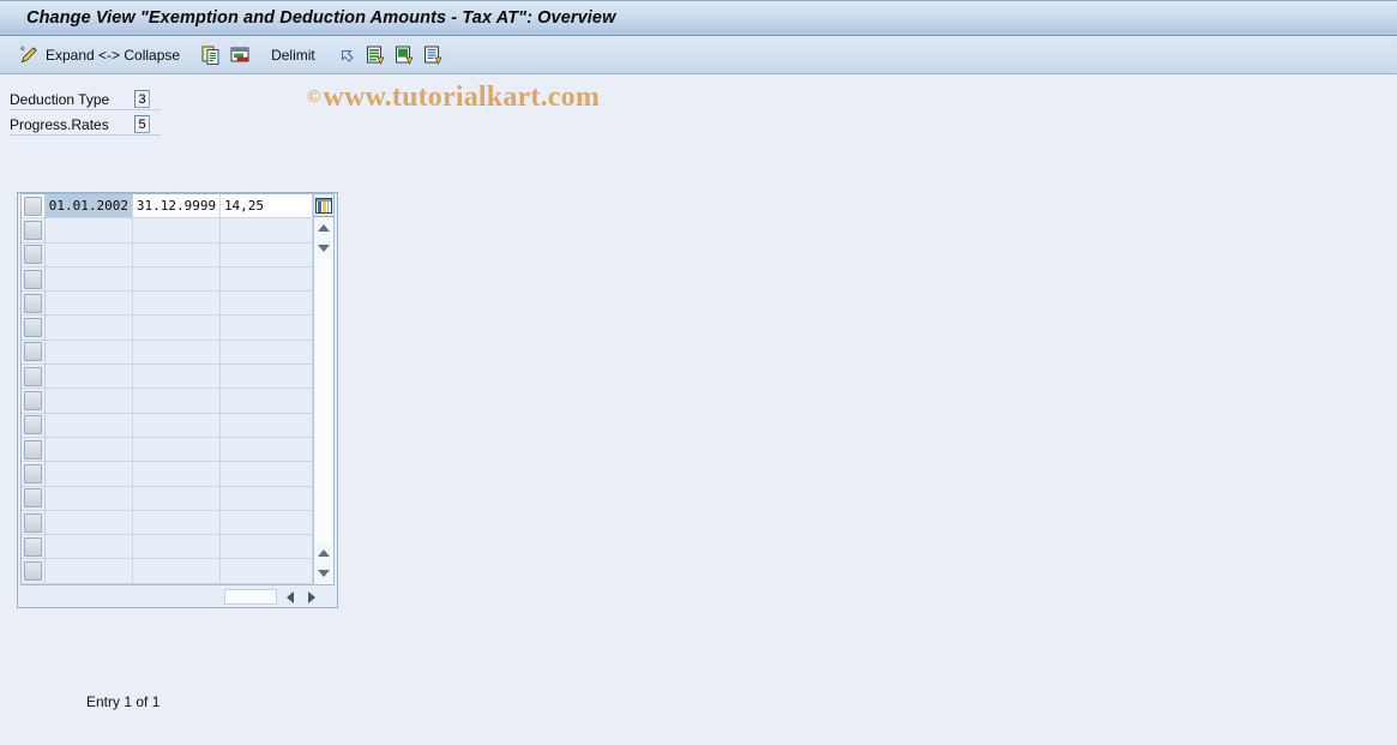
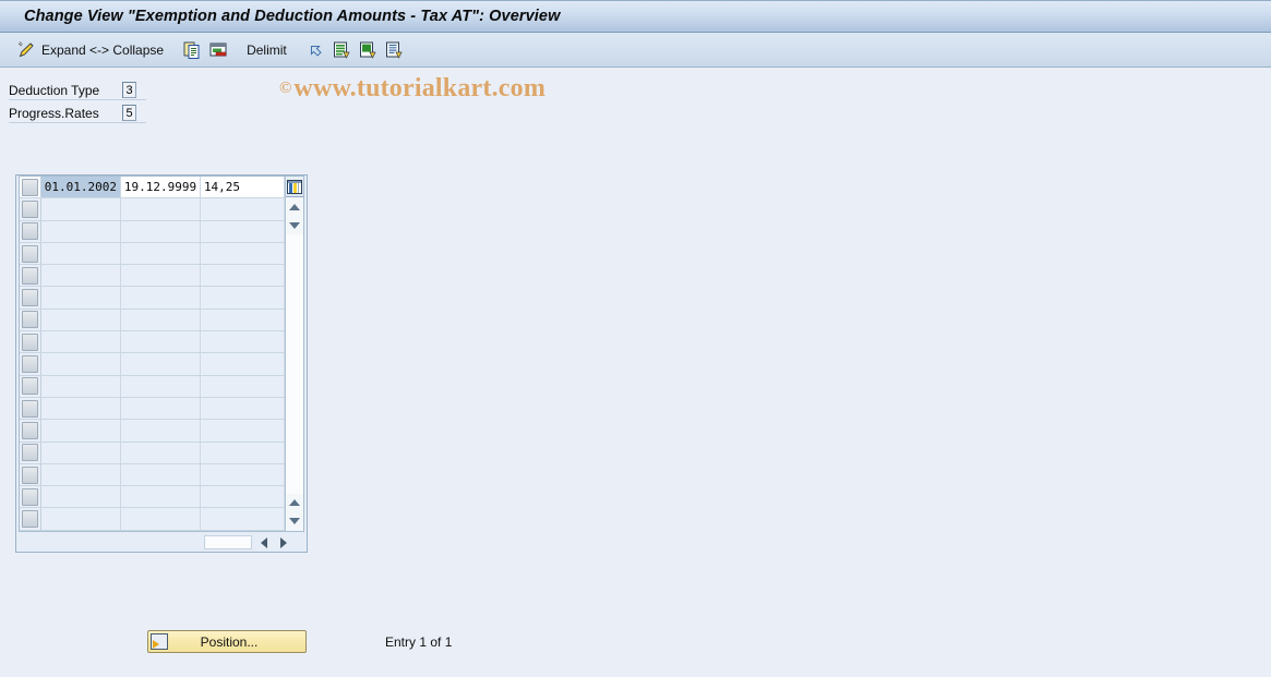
  Change View "Exemption and Deduction Amounts - Tax AT": Overview
  Expand <-> Collapse
  Delimit
  © www.tutorialkart.com
  Deduction Type
  3
  Progress.Rates
  5
  01.01.2002
- 31.12.9999
+ 19.12.9999
  14,25
+ Position...
  Entry 1 of 1
